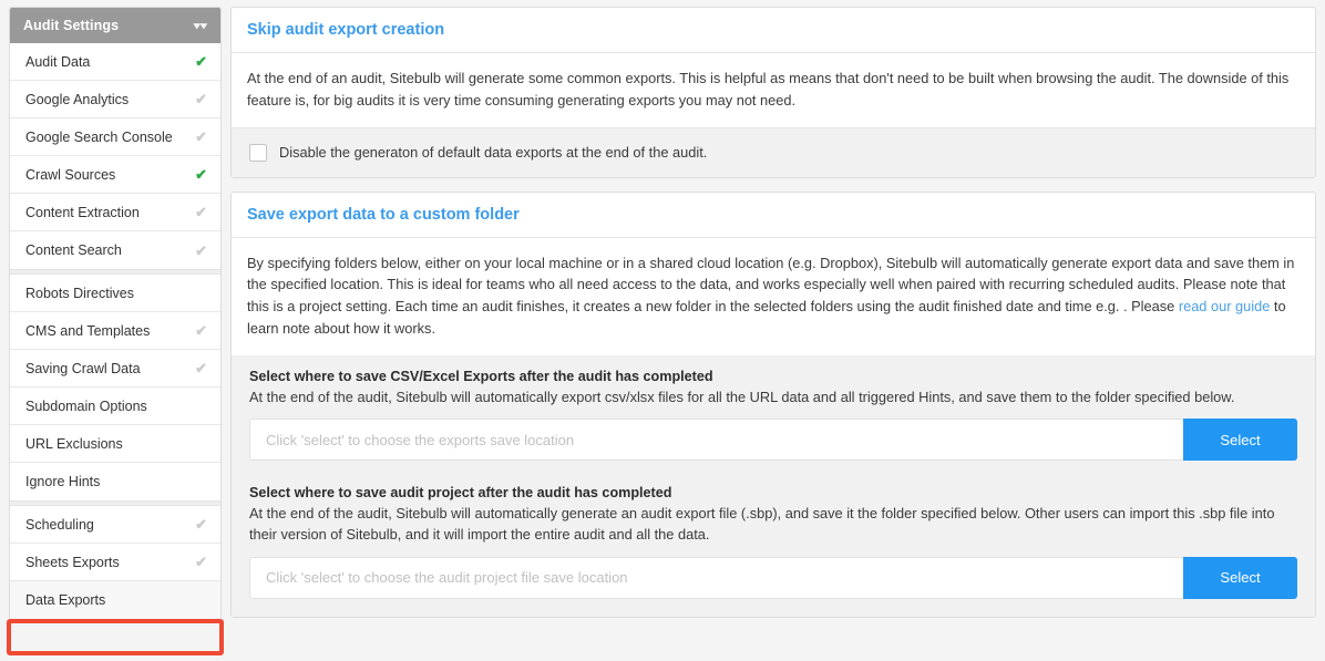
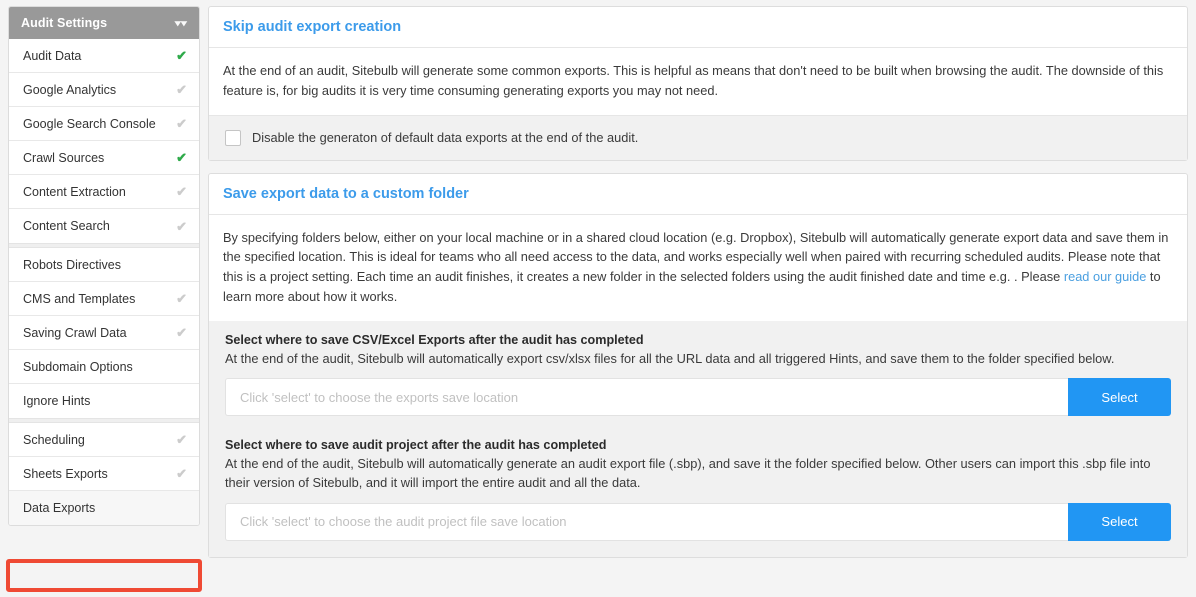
  Audit Settings
  ▾▾
  Audit Data
  ✔
  Google Analytics
  ✔
  Google Search Console
  ✔
  Crawl Sources
  ✔
  Content Extraction
  ✔
  Content Search
  ✔
  Robots Directives
  CMS and Templates
  ✔
  Saving Crawl Data
  ✔
  Subdomain Options
- URL Exclusions
  Ignore Hints
  Scheduling
  ✔
  Sheets Exports
  ✔
  Data Exports
  Skip audit export creation
  At the end of an audit, Sitebulb will generate some common exports. This is helpful as means that don't need to be built when browsing the audit. The downside of this feature is, for big audits it is very time consuming generating exports you may not need.
  Disable the generaton of default data exports at the end of the audit.
  Save export data to a custom folder
- By specifying folders below, either on your local machine or in a shared cloud location (e.g. Dropbox), Sitebulb will automatically generate export data and save them in the specified location. This is ideal for teams who all need access to the data, and works especially well when paired with recurring scheduled audits. Please note that this is a project setting. Each time an audit finishes, it creates a new folder in the selected folders using the audit finished date and time e.g. . Please read our guide to learn note about how it works.
+ By specifying folders below, either on your local machine or in a shared cloud location (e.g. Dropbox), Sitebulb will automatically generate export data and save them in the specified location. This is ideal for teams who all need access to the data, and works especially well when paired with recurring scheduled audits. Please note that this is a project setting. Each time an audit finishes, it creates a new folder in the selected folders using the audit finished date and time e.g. . Please read our guide to learn more about how it works.
  Select where to save CSV/Excel Exports after the audit has completed
  At the end of the audit, Sitebulb will automatically export csv/xlsx files for all the URL data and all triggered Hints, and save them to the folder specified below.
  Click 'select' to choose the exports save location
  Select
  Select where to save audit project after the audit has completed
  At the end of the audit, Sitebulb will automatically generate an audit export file (.sbp), and save it the folder specified below. Other users can import this .sbp file into their version of Sitebulb, and it will import the entire audit and all the data.
  Click 'select' to choose the audit project file save location
  Select
